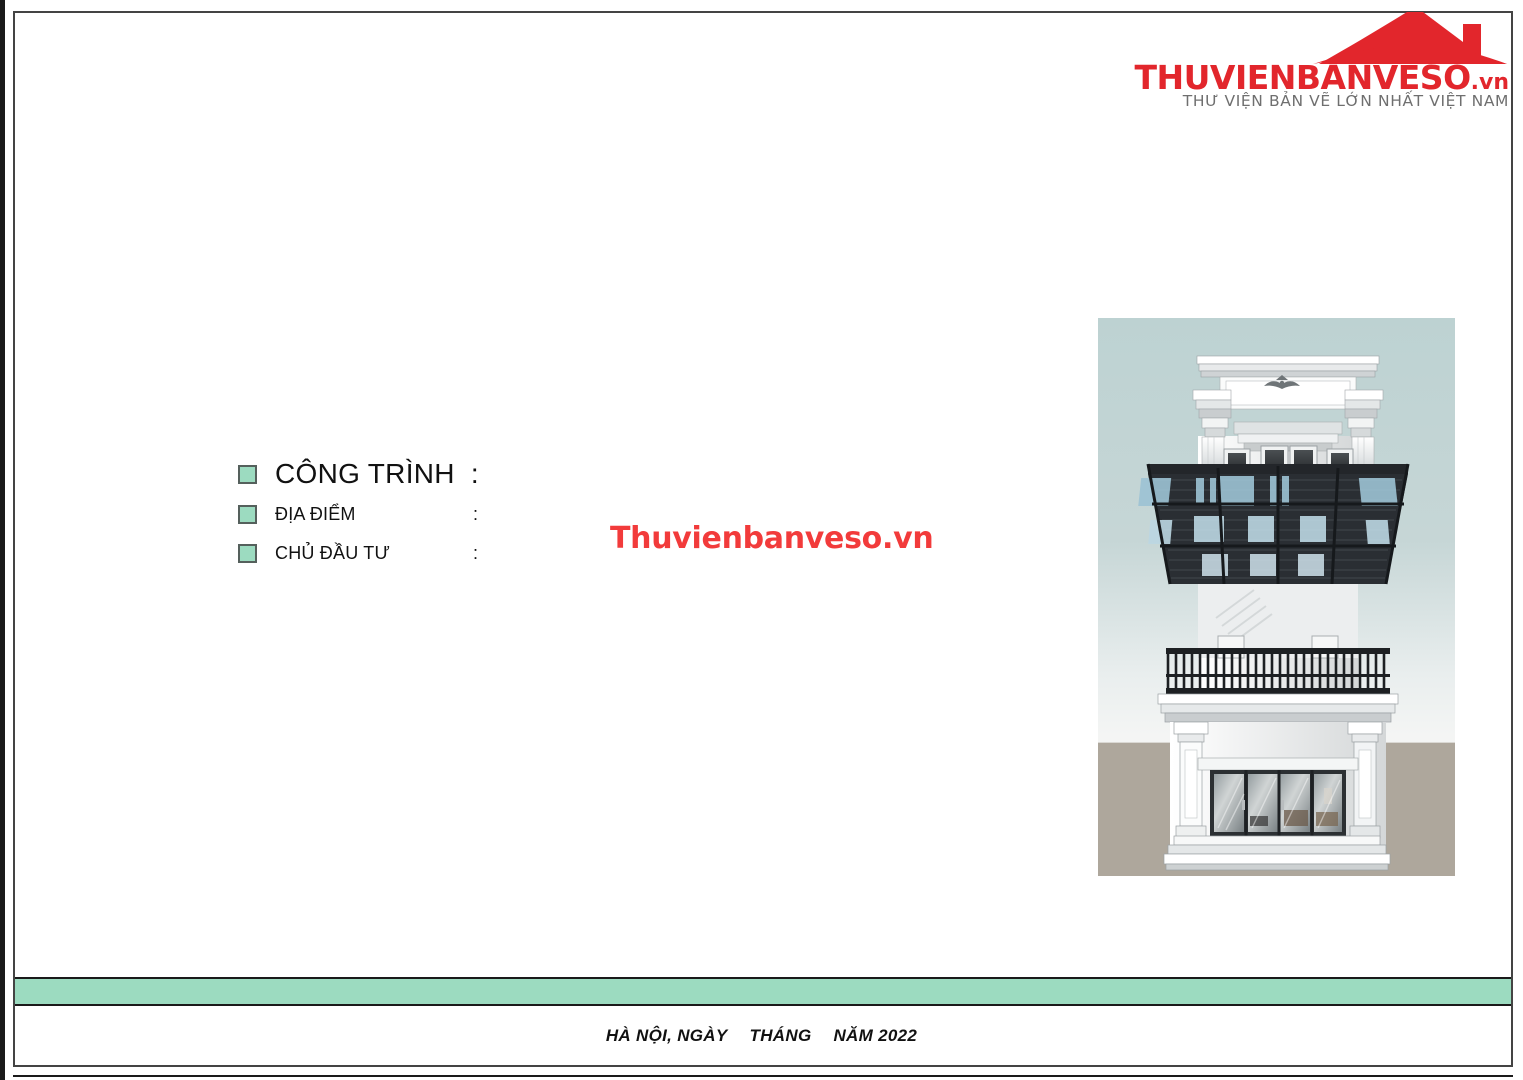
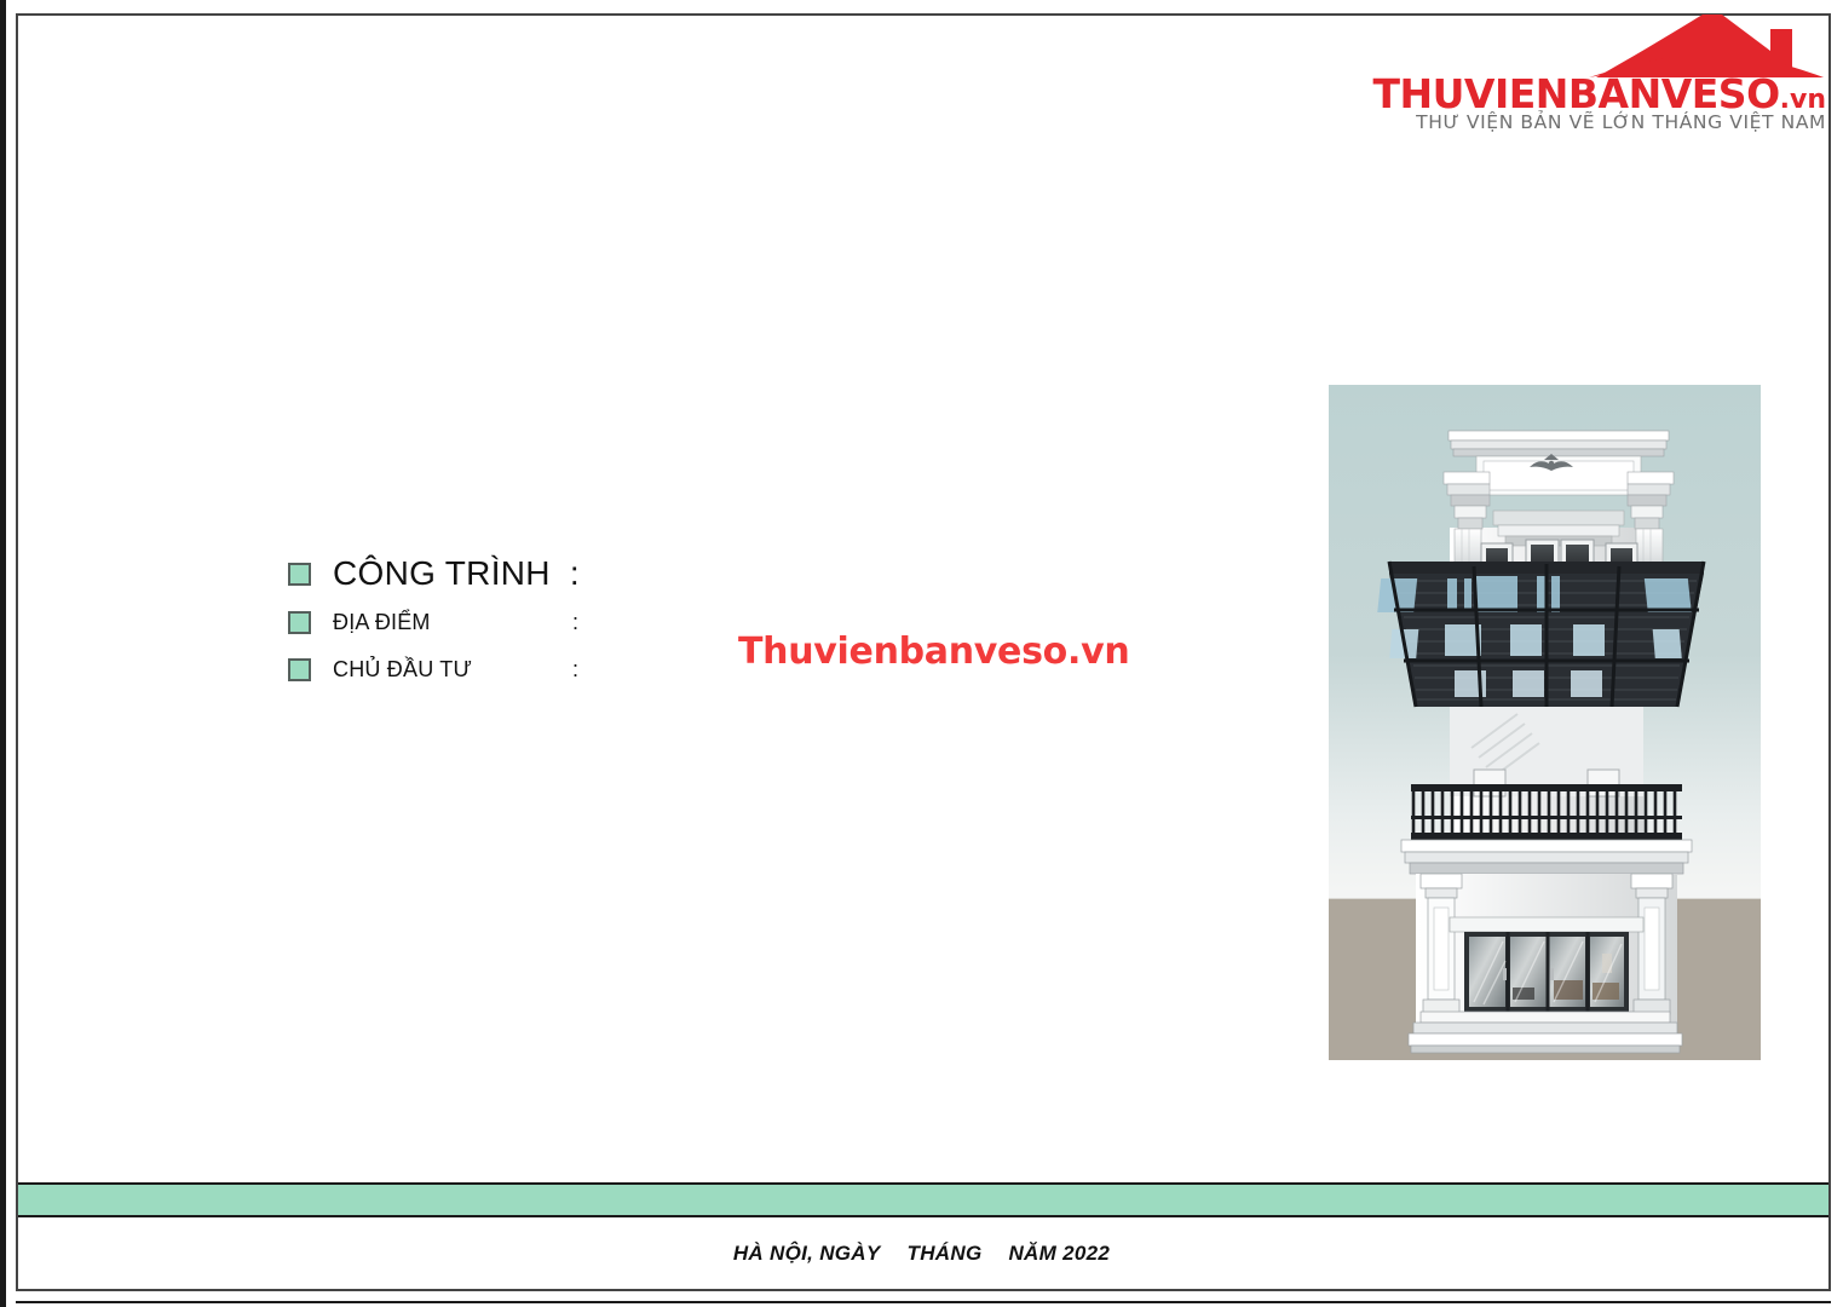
  THUVIENBANVESO.vn
- THƯ VIỆN BẢN VẼ LỚN NHẤT VIỆT NAM
+ THƯ VIỆN BẢN VẼ LỚN THÁNG VIỆT NAM
  CÔNG TRÌNH
  :
  ĐỊA ĐIỂM
  :
  CHỦ ĐẦU TƯ
  :
  Thuvienbanveso.vn
  HÀ NỘI, NGÀY THÁNG NĂM 2022
